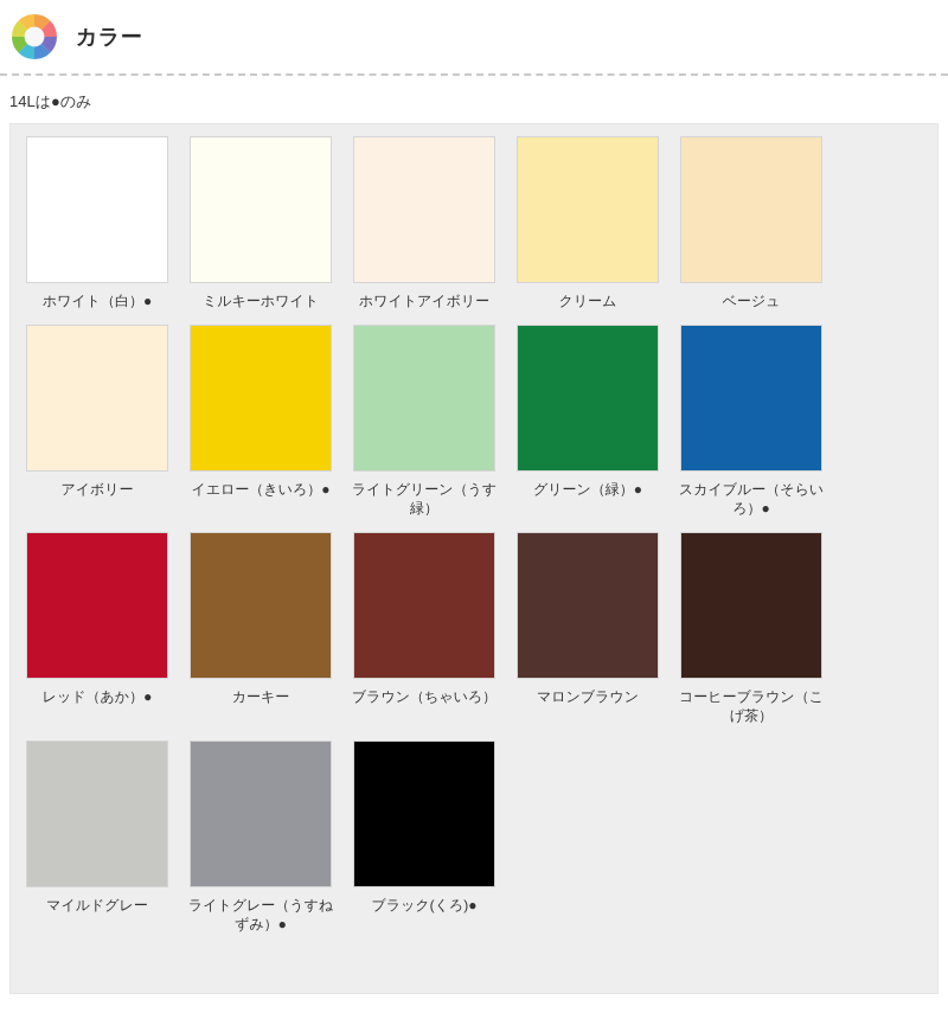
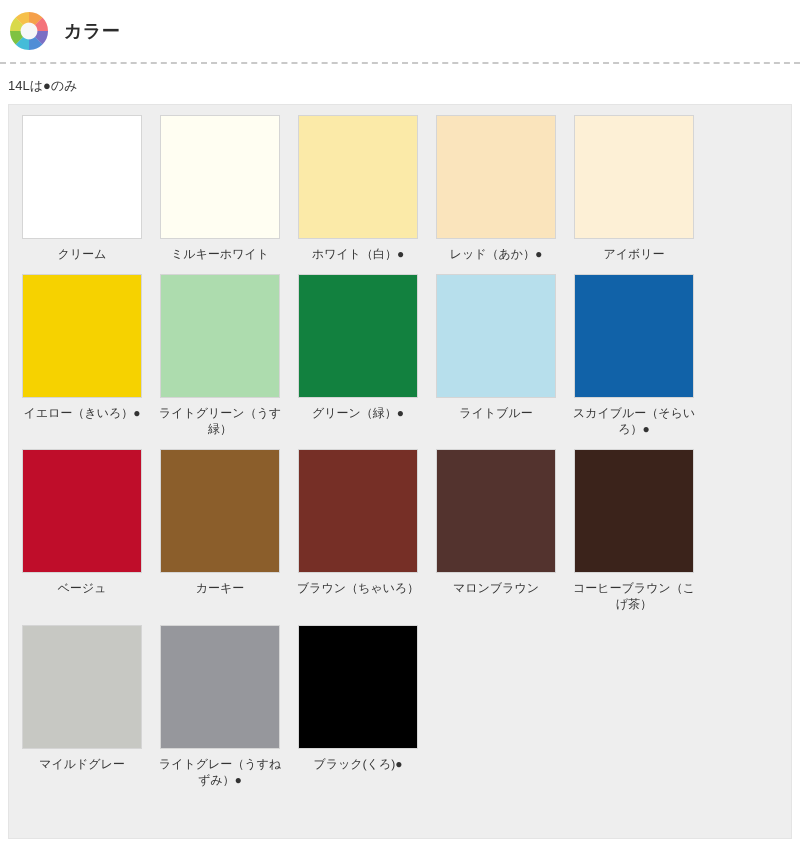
  カラー
  14Lは●のみ
- ホワイト（白）●
+ クリーム
  ミルキーホワイト
- ホワイトアイボリー
- クリーム
+ ホワイト（白）●
- ベージュ
+ レッド（あか）●
  アイボリー
  イエロー（きいろ）●
  ライトグリーン（うす緑）
  グリーン（緑）●
+ ライトブルー
  スカイブルー（そらいろ）●
- レッド（あか）●
+ ベージュ
  カーキー
  ブラウン（ちゃいろ）
  マロンブラウン
  コーヒーブラウン（こげ茶）
  マイルドグレー
  ライトグレー（うすねずみ）●
  ブラック(くろ)●
